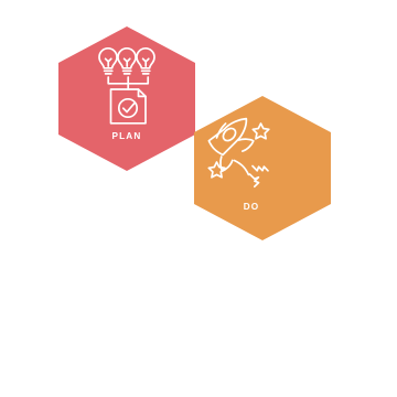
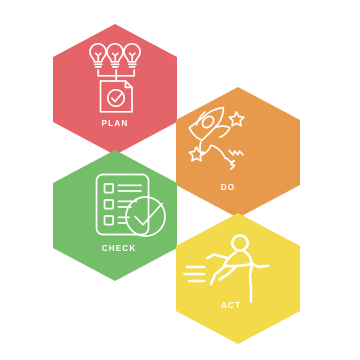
  PLAN
  DO
+ CHECK
+ ACT
